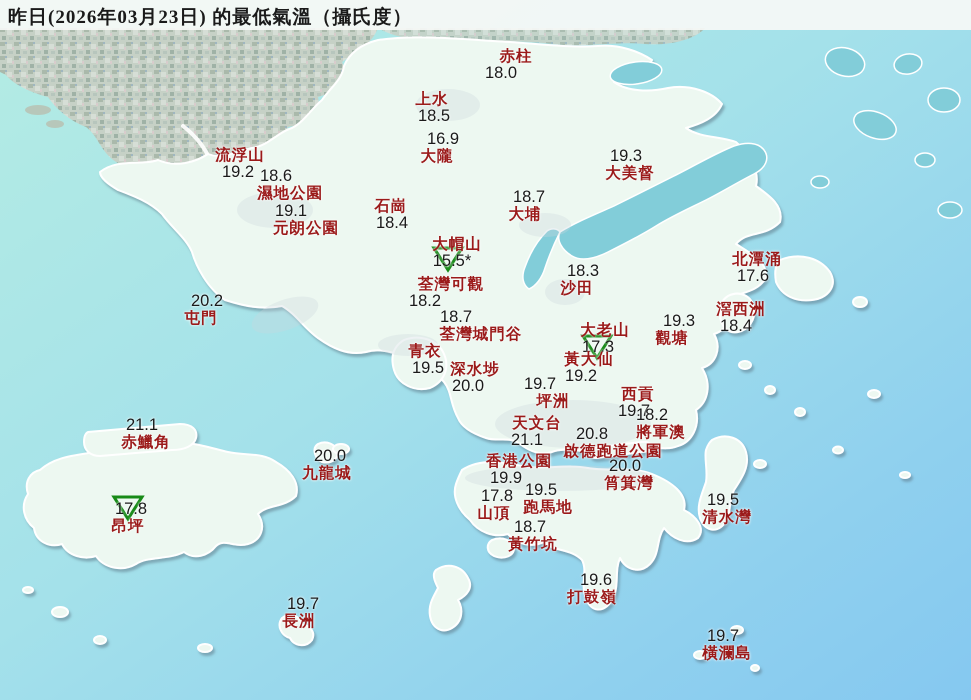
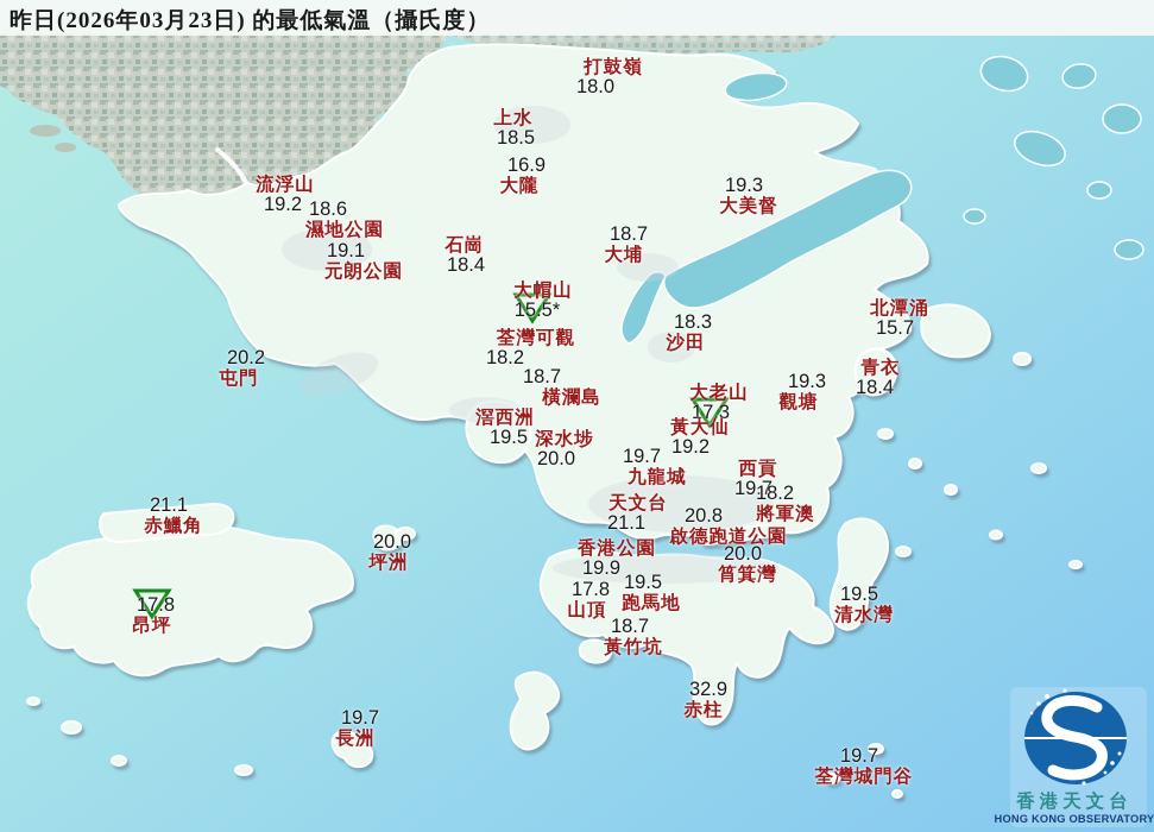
+ 香港天文台
+ HONG KONG OBSERVATORY
  昨日(2026年03月23日) 的最低氣溫（攝氏度）
- 赤柱
+ 打鼓嶺
  18.0
  上水
  18.5
  16.9
  大隴
  流浮山
  19.2
  18.6
  濕地公園
  19.3
  大美督
  石崗
  18.4
  19.1
  元朗公園
  18.7
  大埔
  大帽山
  15.5*
  北潭涌
- 17.6
+ 15.7
  18.3
  沙田
  荃灣可觀
  18.2
  20.2
  屯門
- 滘西洲
+ 青衣
  18.4
  19.3
  觀塘
  18.7
- 荃灣城門谷
+ 橫瀾島
  大老山
  17.3
- 青衣
+ 滘西洲
  19.5
  黃大仙
  19.2
  深水埗
  20.0
  19.7
- 坪洲
+ 九龍城
  西貢
  19.7
  18.2
  將軍澳
  天文台
  21.1
  20.8
  啟德跑道公園
  21.1
  赤鱲角
  20.0
- 九龍城
+ 坪洲
  香港公園
  19.9
  20.0
  筲箕灣
  19.5
  跑馬地
  17.8
  山頂
  17.8
  昂坪
  19.5
  清水灣
  18.7
  黃竹坑
- 19.6
+ 32.9
- 打鼓嶺
+ 赤柱
  19.7
  長洲
  19.7
- 橫瀾島
+ 荃灣城門谷
